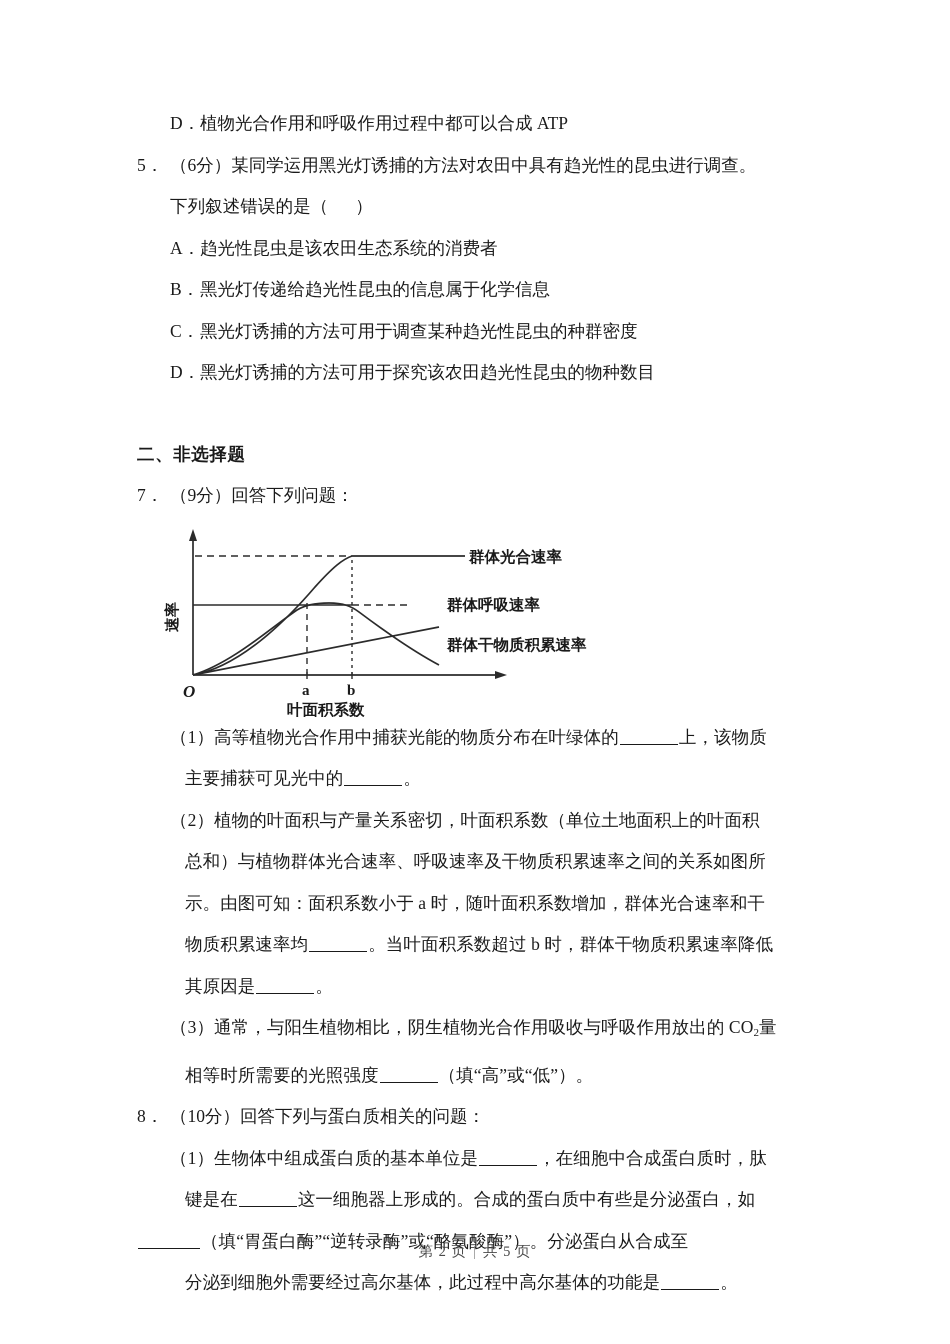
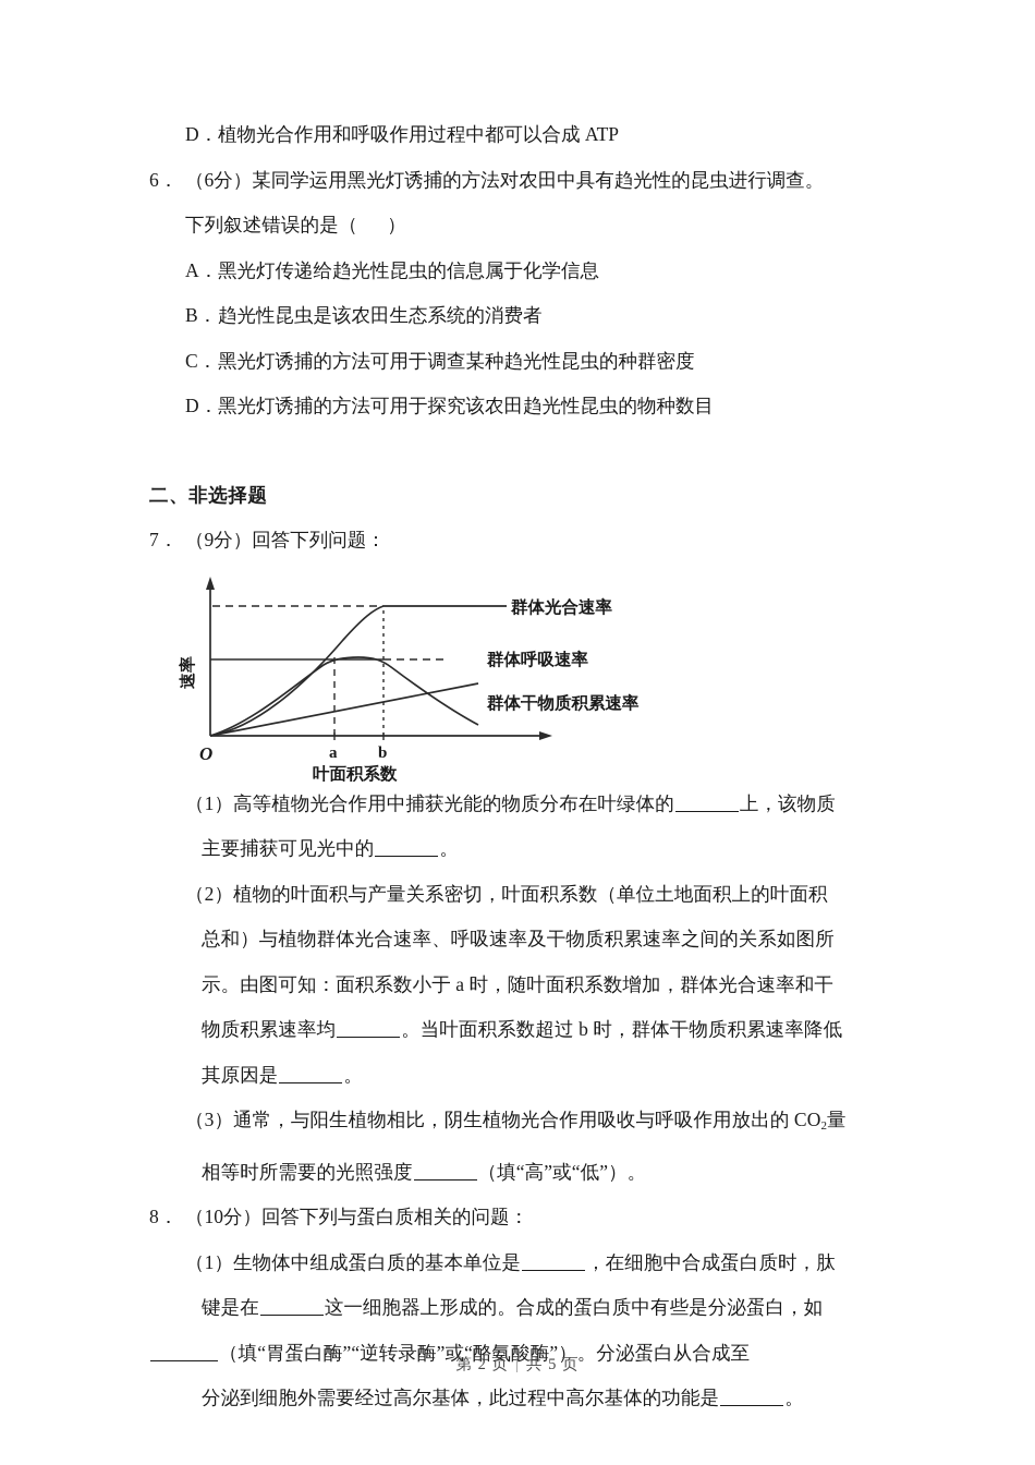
  D．
  植物光合作用和呼吸作用过程中都可以合成 ATP
- 5．
+ 6．
  （6分）某同学运用黑光灯诱捕的方法对农田中具有趋光性的昆虫进行调查。
  下列叙述错误的是（ ）
  A．
- 趋光性昆虫是该农田生态系统的消费者
+ 黑光灯传递给趋光性昆虫的信息属于化学信息
  B．
- 黑光灯传递给趋光性昆虫的信息属于化学信息
+ 趋光性昆虫是该农田生态系统的消费者
  C．
  黑光灯诱捕的方法可用于调查某种趋光性昆虫的种群密度
  D．
  黑光灯诱捕的方法可用于探究该农田趋光性昆虫的物种数目
  二、非选择题
  7．
  （9分）回答下列问题：
  O
  a
  b
  叶面积系数
  群体光合速率
  群体呼吸速率
  群体干物质积累速率
  （1）高等植物光合作用中捕获光能的物质分布在叶绿体的 上，该物质
  主要捕获可见光中的 。
  （2）植物的叶面积与产量关系密切，叶面积系数（单位土地面积上的叶面积
  总和）与植物群体光合速率、呼吸速率及干物质积累速率之间的关系如图所
  示。由图可知：面积系数小于 a 时，随叶面积系数增加，群体光合速率和干
  物质积累速率均 。当叶面积系数超过 b 时，群体干物质积累速率降低
  其原因是 。
  （3）通常，与阳生植物相比，阴生植物光合作用吸收与呼吸作用放出的 CO2量
  相等时所需要的光照强度 （填“高”或“低”）。
  8．
  （10分）回答下列与蛋白质相关的问题：
  （1）生物体中组成蛋白质的基本单位是 ，在细胞中合成蛋白质时，肽
  键是在 这一细胞器上形成的。合成的蛋白质中有些是分泌蛋白，如
  （填“胃蛋白酶”“逆转录酶”或“酪氨酸酶”）。分泌蛋白从合成至
  分泌到细胞外需要经过高尔基体，此过程中高尔基体的功能是 。
  第 2 页 | 共 5 页
